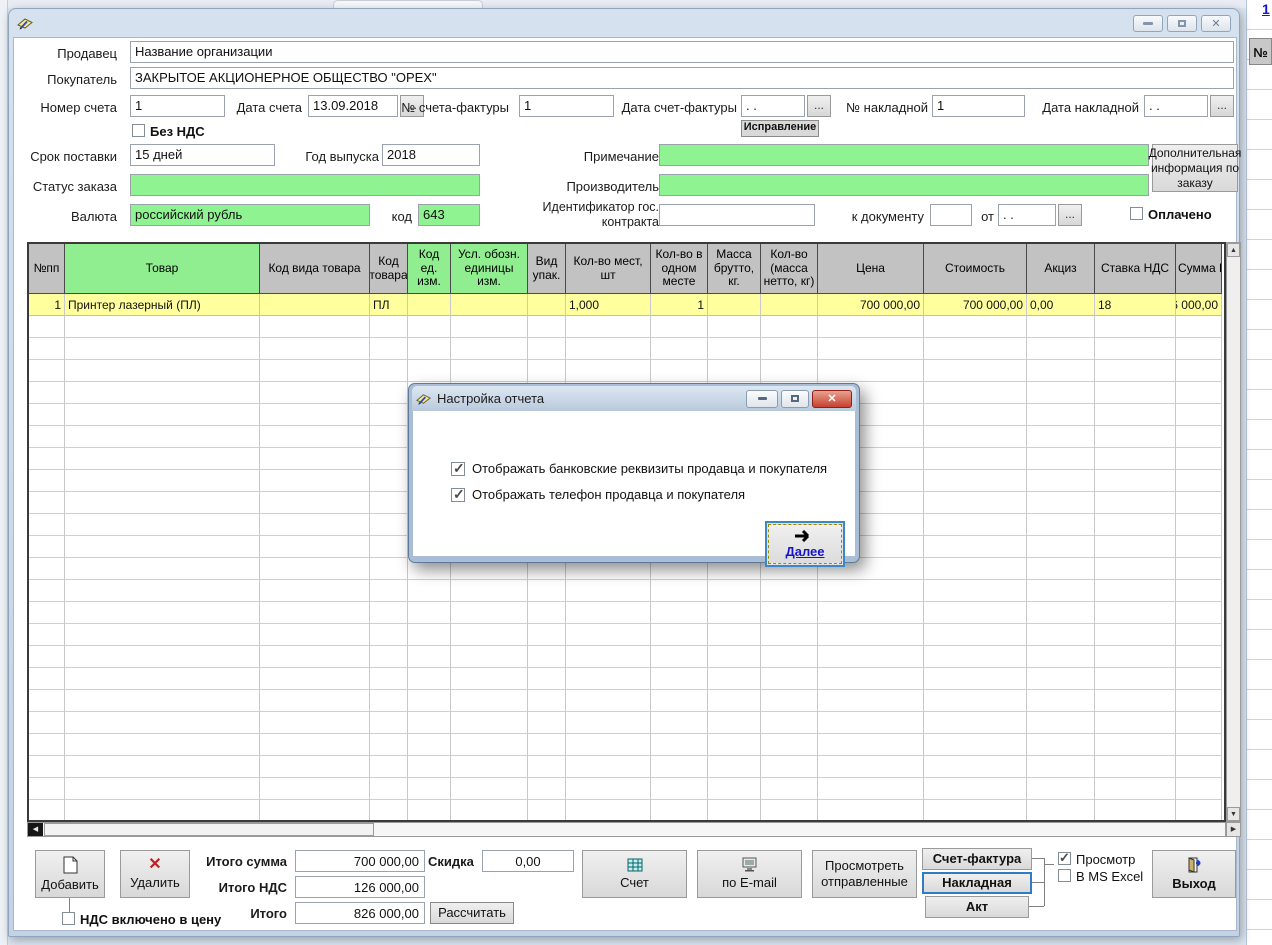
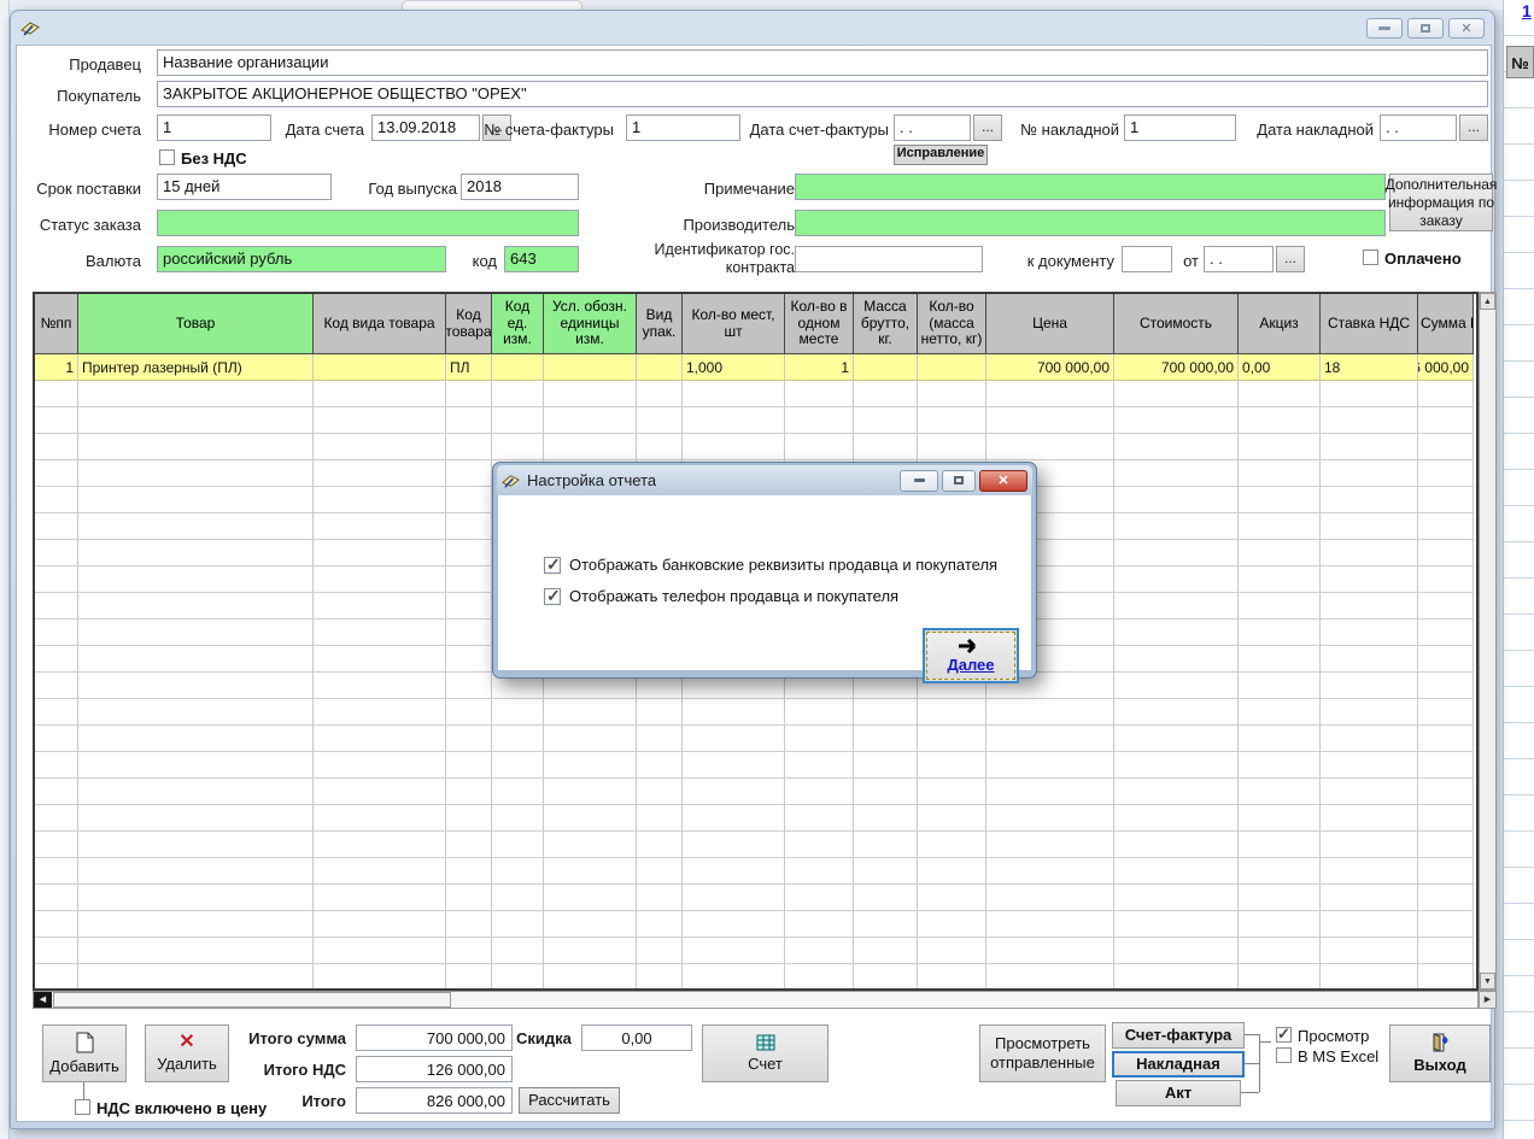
  1
  №
  ✕
  Продавец
  Название организации
  Покупатель
  ЗАКРЫТОЕ АКЦИОНЕРНОЕ ОБЩЕСТВО "ОРЕХ"
  Номер счета
  1
  Дата счета
  13.09.2018
  ...
  № счета-фактуры
  1
  Дата счет-фактуры
  . .
  ...
  Исправление
  № накладной
  1
  Дата накладной
  . .
  ...
  Без НДС
  Срок поставки
  15 дней
  Год выпуска
  2018
  Примечание
  Дополнительная информация по заказу
  Статус заказа
  Производитель
  Валюта
  российский рубль
  код
  643
  Идентификатор гос. контракта
  к документу
  от
  . .
  ...
  Оплачено
  №пп
  Товар
  Код вида товара
  Код товара
  Код ед. изм.
  Усл. обозн. единицы изм.
  Вид упак.
  Кол-во мест, шт
  Кол-во в одном месте
  Масса брутто, кг.
  Кол-во (масса нетто, кг)
  Цена
  Стоимость
  Акциз
  Ставка НДС
  1
  Принтер лазерный (ПЛ)
  ПЛ
  1,000
  1
  700 000,00
  700 000,00
  0,00
  18
  Добавить
  ✕
  Удалить
  НДС включено в цену
  Итого сумма
  700 000,00
  Итого НДС
  126 000,00
  Итого
  826 000,00
  Рассчитать
  Скидка
  0,00
  Счет
- по E-mail
  Просмотреть отправленные
  Счет-фактура
  Накладная
  Акт
  Просмотр
  В MS Excel
  Выход
  Настройка отчета
  ✕
  Отображать банковские реквизиты продавца и покупателя
  Отображать телефон продавца и покупателя
  Далее
